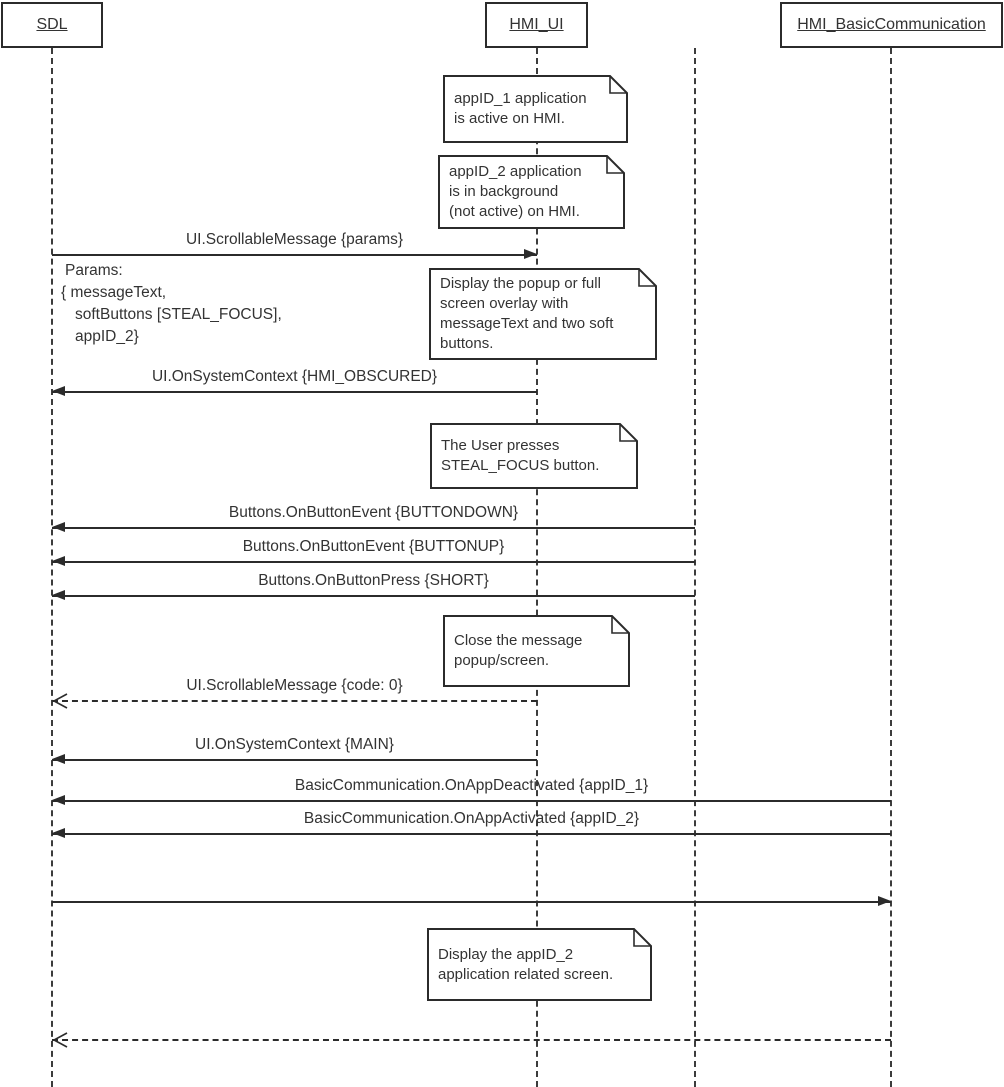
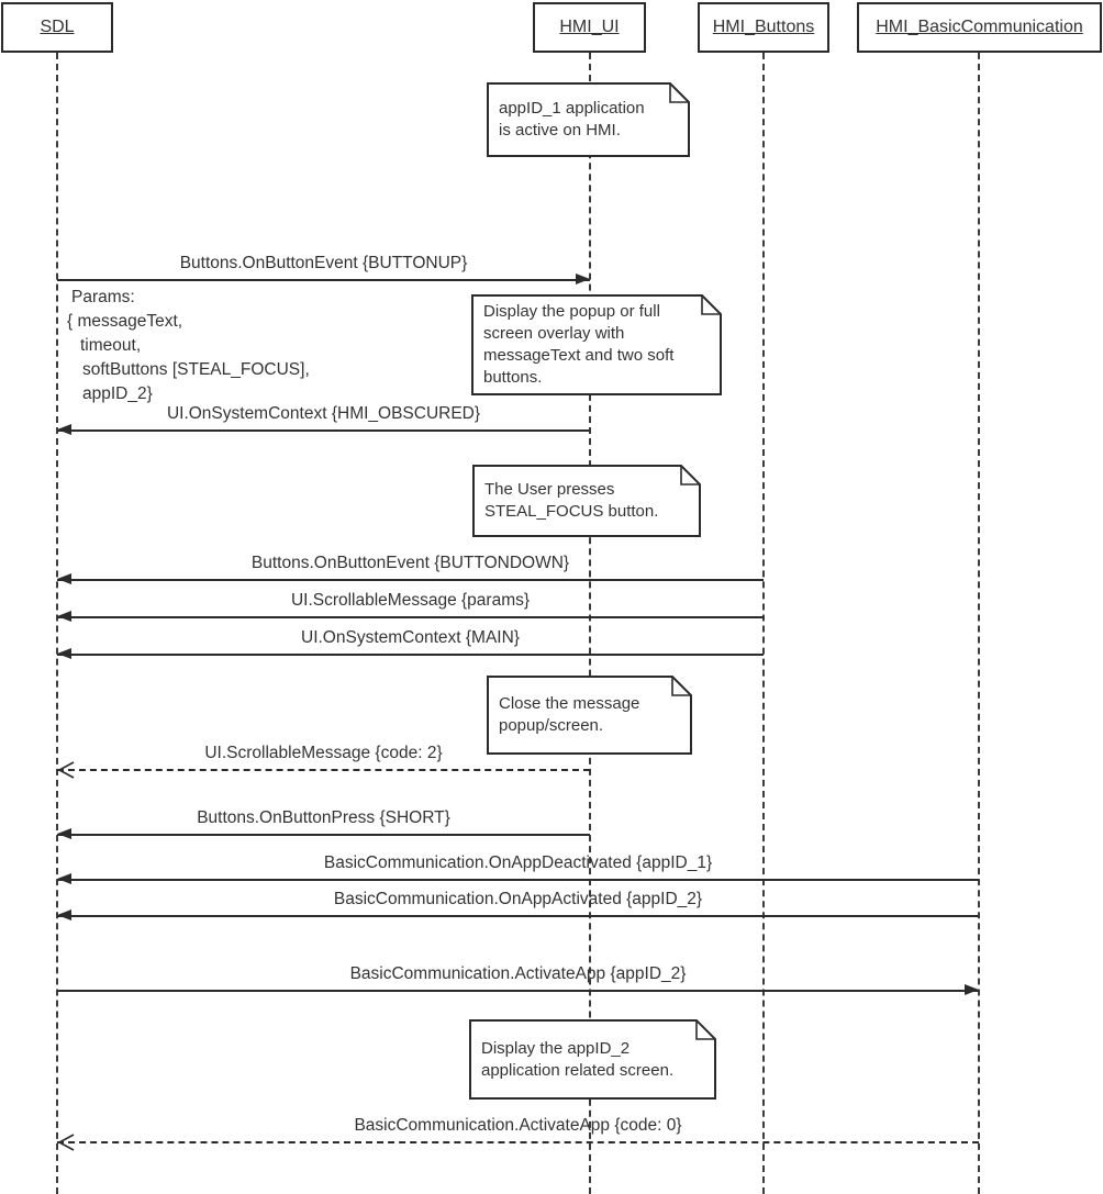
  SDL
  HMI_UI
+ HMI_Buttons
  HMI_BasicCommunication
- UI.ScrollableMessage {params}
+ Buttons.OnButtonEvent {BUTTONUP}
  UI.OnSystemContext {HMI_OBSCURED}
  Buttons.OnButtonEvent {BUTTONDOWN}
- Buttons.OnButtonEvent {BUTTONUP}
+ UI.ScrollableMessage {params}
- Buttons.OnButtonPress {SHORT}
+ UI.OnSystemContext {MAIN}
- UI.ScrollableMessage {code: 0}
+ UI.ScrollableMessage {code: 2}
- UI.OnSystemContext {MAIN}
+ Buttons.OnButtonPress {SHORT}
  BasicCommunication.OnAppDeactivated {appID_1}
  BasicCommunication.OnAppActivated {appID_2}
+ BasicCommunication.ActivateApp {appID_2}
+ BasicCommunication.ActivateApp {code: 0}
  appID_1 application
  is active on HMI.
- appID_2 application
- is in background
- (not active) on HMI.
  Display the popup or full
  screen overlay with
  messageText and two soft
  buttons.
  The User presses
  STEAL_FOCUS button.
  Close the message
  popup/screen.
  Display the appID_2
  application related screen.
  Params:
  { messageText,
+ timeout,
  softButtons [STEAL_FOCUS],
  appID_2}
